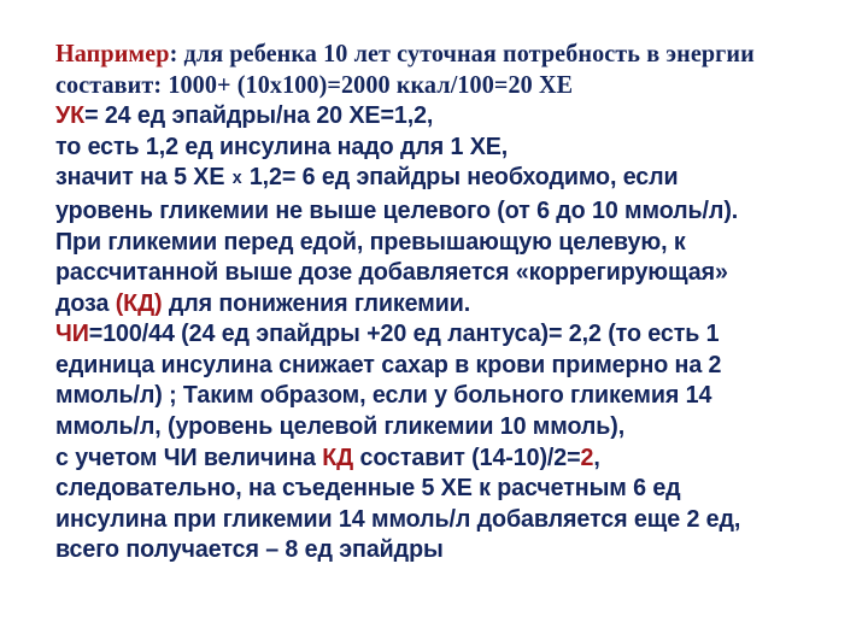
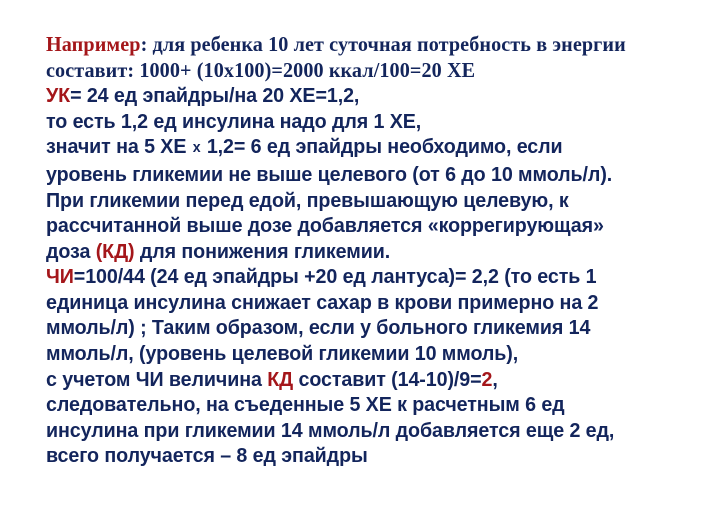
- Например: для ребенка 10 лет суточная потребность в энергиисоставит: 1000+ (10х100)=2000 ккал/100=20 ХЕУК= 24 ед эпайдры/на 20 ХЕ=1,2,то есть 1,2 ед инсулина надо для 1 ХЕ,значит на 5 ХЕ х 1,2= 6 ед эпайдры необходимо, еслиуровень гликемии не выше целевого (от 6 до 10 ммоль/л).При гликемии перед едой, превышающую целевую, крассчитанной выше дозе добавляется «коррегирующая»доза (КД) для понижения гликемии.ЧИ=100/44 (24 ед эпайдры +20 ед лантуса)= 2,2 (то есть 1единица инсулина снижает сахар в крови примерно на 2ммоль/л) ; Таким образом, если у больного гликемия 14ммоль/л, (уровень целевой гликемии 10 ммоль),с учетом ЧИ величина КД составит (14-10)/2=2,следовательно, на съеденные 5 ХЕ к расчетным 6 единсулина при гликемии 14 ммоль/л добавляется еще 2 ед,всего получается – 8 ед эпайдры
+ Например: для ребенка 10 лет суточная потребность в энергиисоставит: 1000+ (10х100)=2000 ккал/100=20 ХЕУК= 24 ед эпайдры/на 20 ХЕ=1,2,то есть 1,2 ед инсулина надо для 1 ХЕ,значит на 5 ХЕ х 1,2= 6 ед эпайдры необходимо, еслиуровень гликемии не выше целевого (от 6 до 10 ммоль/л).При гликемии перед едой, превышающую целевую, крассчитанной выше дозе добавляется «коррегирующая»доза (КД) для понижения гликемии.ЧИ=100/44 (24 ед эпайдры +20 ед лантуса)= 2,2 (то есть 1единица инсулина снижает сахар в крови примерно на 2ммоль/л) ; Таким образом, если у больного гликемия 14ммоль/л, (уровень целевой гликемии 10 ммоль),с учетом ЧИ величина КД составит (14-10)/9=2,следовательно, на съеденные 5 ХЕ к расчетным 6 единсулина при гликемии 14 ммоль/л добавляется еще 2 ед,всего получается – 8 ед эпайдры
